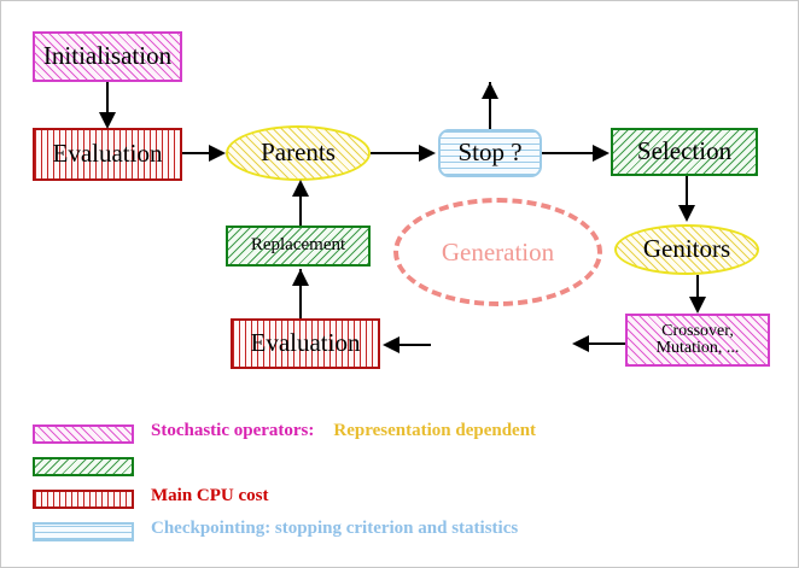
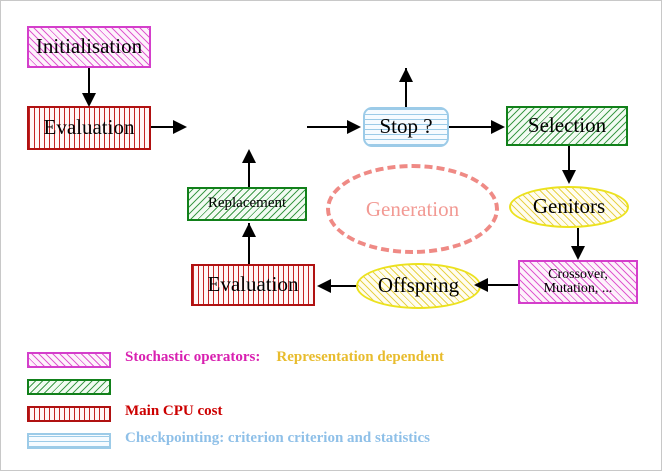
  Initialisation
  Evaluation
- Parents
  Stop ?
  Selection
  Genitors
  Crossover,
  Mutation, ...
+ Offspring
  Evaluation
  Replacement
  Generation
  Stochastic operators: Representation dependent
  Main CPU cost
- Checkpointing: stopping criterion and statistics
+ Checkpointing: criterion criterion and statistics
